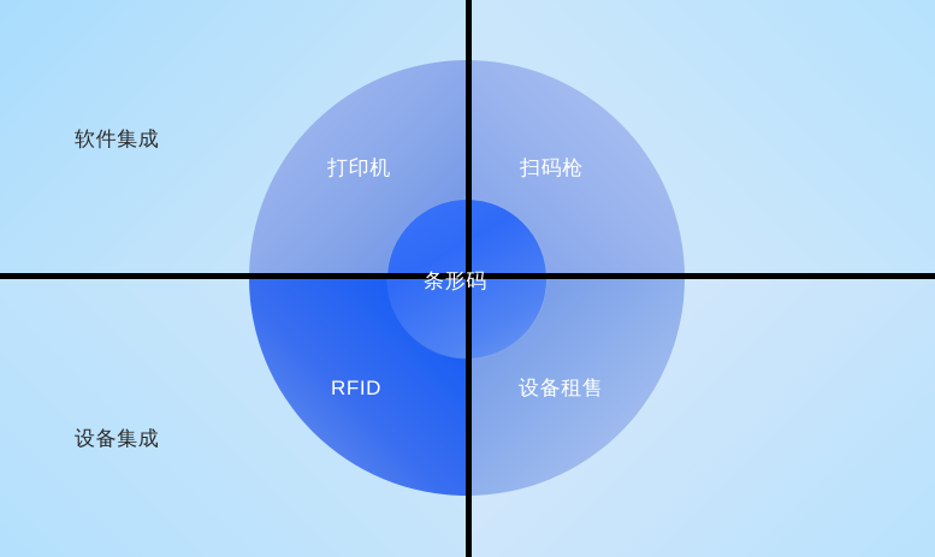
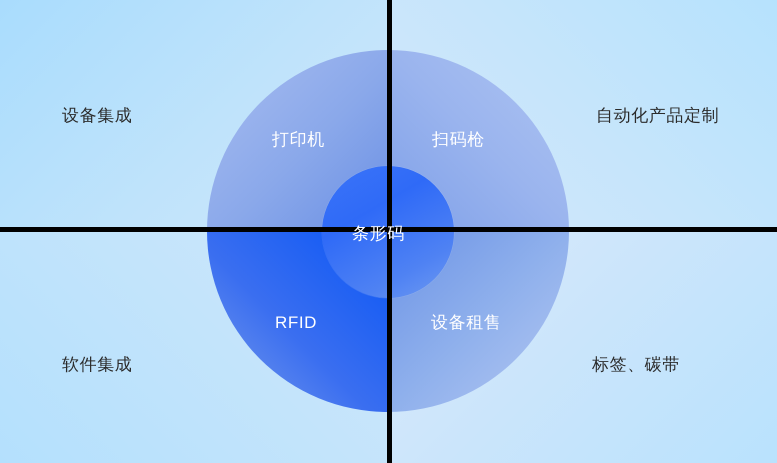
- 软件集成
+ 设备集成
+ 自动化产品定制
- 设备集成
+ 软件集成
+ 标签、碳带
  打印机
  扫码枪
  RFID
  设备租售
  条形码
